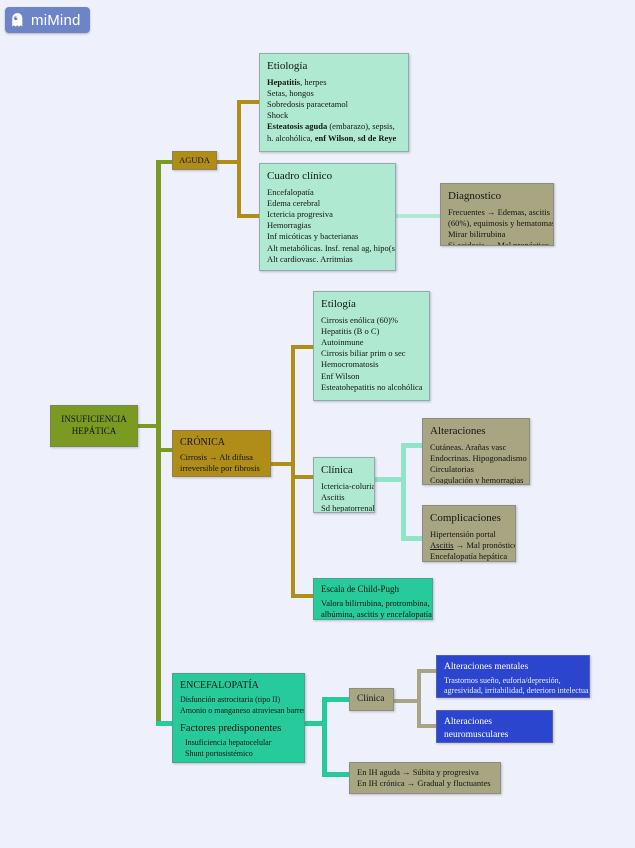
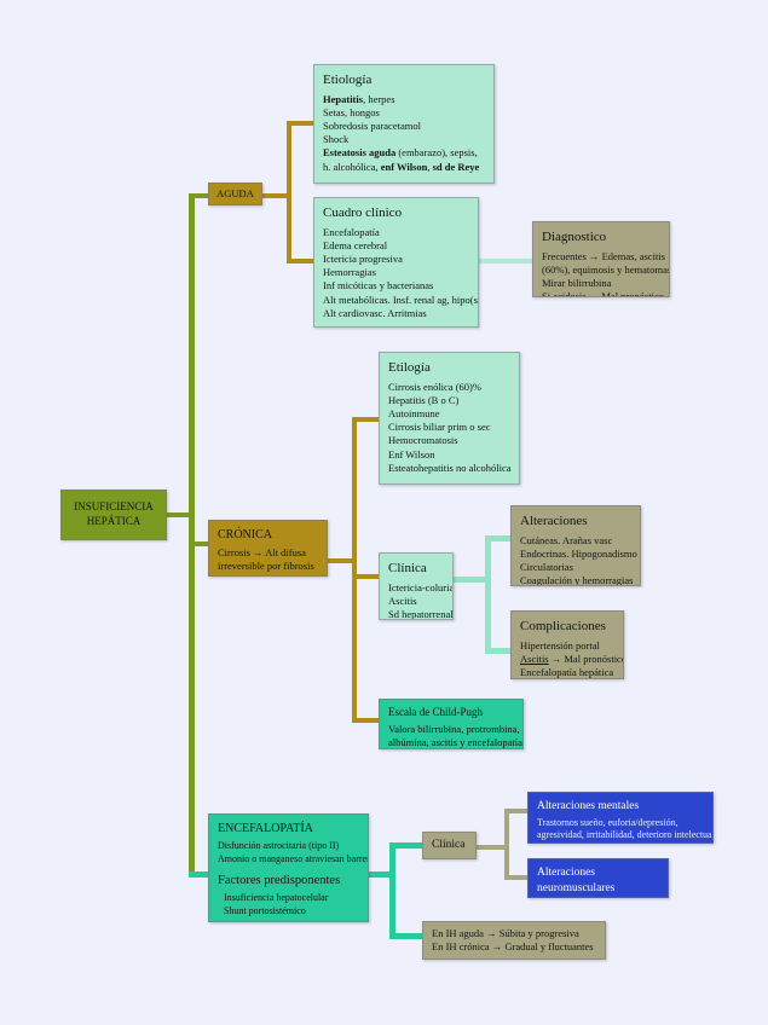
- miMind
  INSUFICIENCIA
  HEPÁTICA
  AGUDA
  Etiología
  Hepatitis, herpes
  Setas, hongos
  Sobredosis paracetamol
  Shock
  Esteatosis aguda (embarazo), sepsis,
  h. alcohólica, enf Wilson, sd de Reye
  Cuadro clínico
  Encefalopatía
  Edema cerebral
  Ictericia progresiva
  Hemorragias
  Inf micóticas y bacterianas
  Alt metabólicas. Insf. renal ag, hipo(s
  Alt cardiovasc. Arritmias
  Diagnostico
  Frecuentes → Edemas, ascitis
  (60%), equimosis y hematoma
  Mirar bilirrubina
  CRÓNICA
  Cirrosis → Alt difusa
  irreversible por fibrosis
  Etilogía
  Cirrosis enólica (60)%
  Hepatitis (B o C)
  Autoinmune
  Cirrosis biliar prim o sec
  Hemocromatosis
  Enf Wilson
  Esteatohepatitis no alcohólica
  Clínica
  Ictericia-coluria
  Ascitis
  Sd hepatorrenal
  Alteraciones
  Cutáneas. Arañas vasc
  Endocrinas. Hipogonadismo
  Circulatorias
  Coagulación y hemorragias
  Complicaciones
  Hipertensión portal
  Ascitis → Mal pronóstic
  Encefalopatía hepática
  Escala de Child-Pugh
  Valora bilirrubina, protrombina,
  albúmina, ascitis y encefalopatía
  ENCEFALOPATÍA
  Disfunción astrocitaria (tipo II)
  Amonio o manganeso atraviesan barre
  Factores predisponentes
  Insuficiencia hepatocelular
  Shunt portosistémico
  Clínica
  Alteraciones mentales
  Trastornos sueño, euforia/depresión,
  agresividad, irritabilidad, deterioro intelectua
  Alteraciones neuromusculares
  En IH aguda → Súbita y progresiva
  En IH crónica → Gradual y fluctuantes
